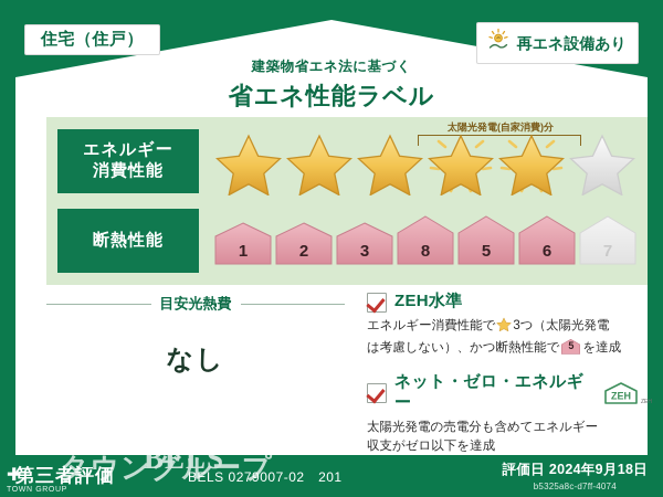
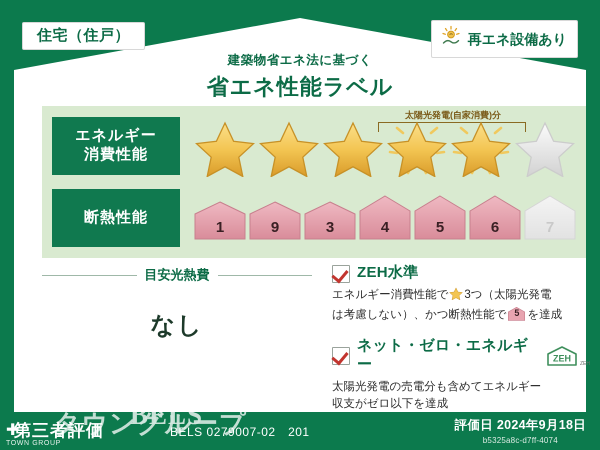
  住宅（住戸）
  再エネ設備あり
  建築物省エネ法に基づく
  省エネ性能ラベル
  エネルギー
  消費性能
  太陽光発電(自家消費)分
  断熱性能
  1
- 2
+ 9
  3
- 8
+ 4
  5
  6
  7
  目安光熱費
  なし
  ZEH水準
  エネルギー消費性能で 3つ（太陽光発電
  は考慮しない）、かつ断熱性能で
  5
  を達成
  ネット・ゼロ・エネルギー
  ZEH
  太陽光発電の売電分も含めてエネルギー
  収支がゼロ以下を達成
  第三者評価
  BELS 0279007-02 201
  評価日 2024年9月18日
  b5325a8c-d7ff-4074
  ✚
  タウングループ
  BELS
